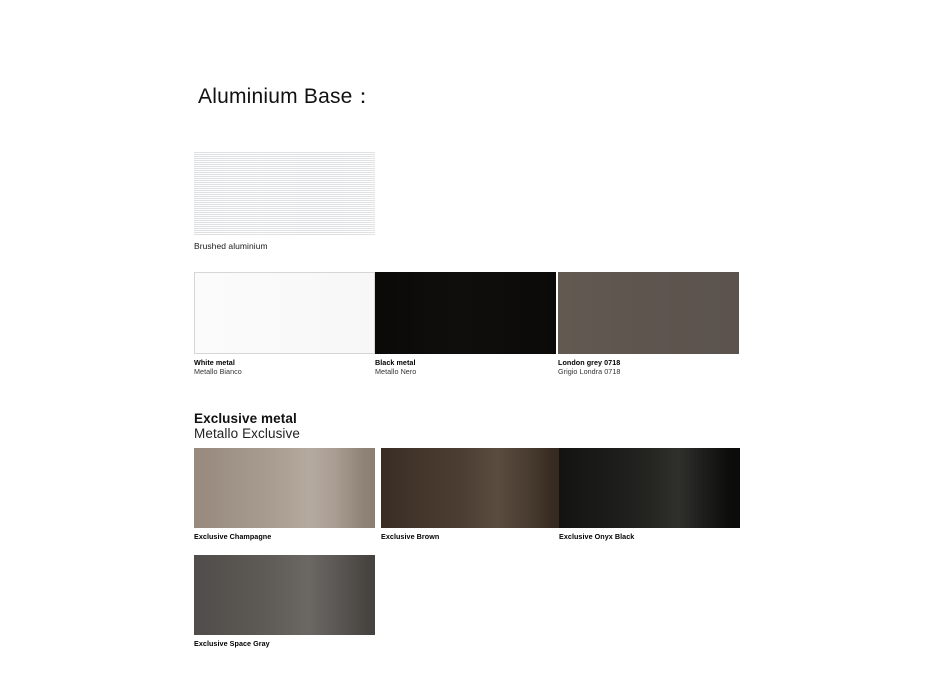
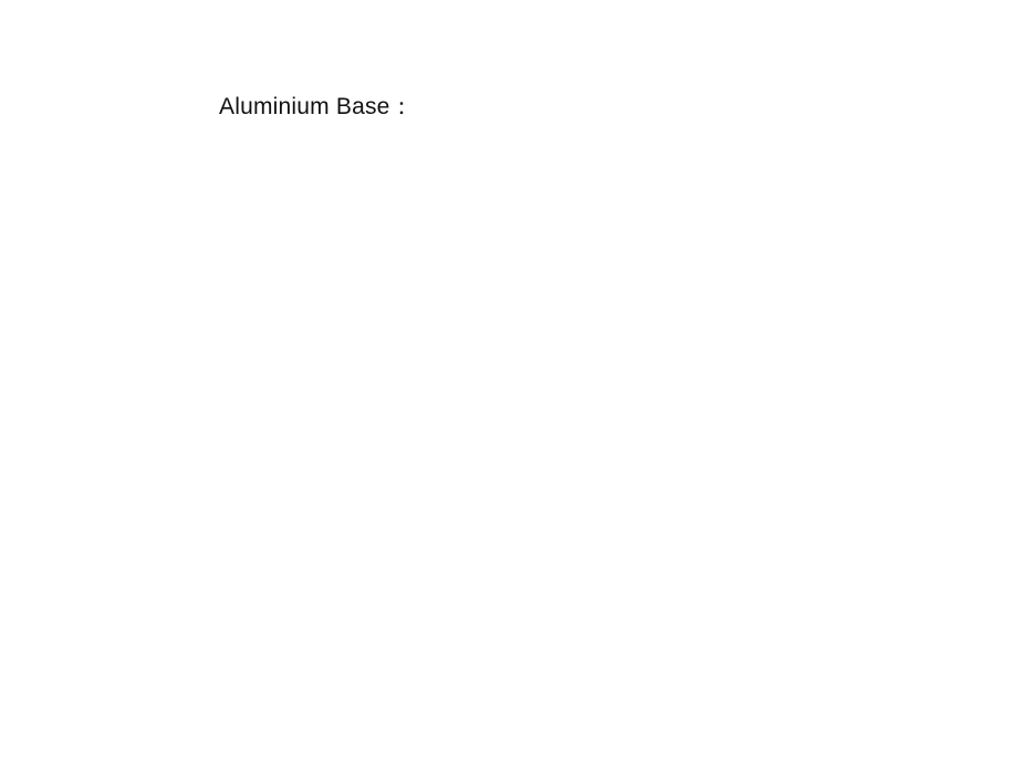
  Aluminium Base：
- Brushed aluminium
- White metal
- Metallo Bianco
- Black metal
- Metallo Nero
- London grey 0718
- Grigio Londra 0718
- Exclusive metal
- Metallo Exclusive
- Exclusive Champagne
- Exclusive Brown
- Exclusive Onyx Black
- Exclusive Space Gray
